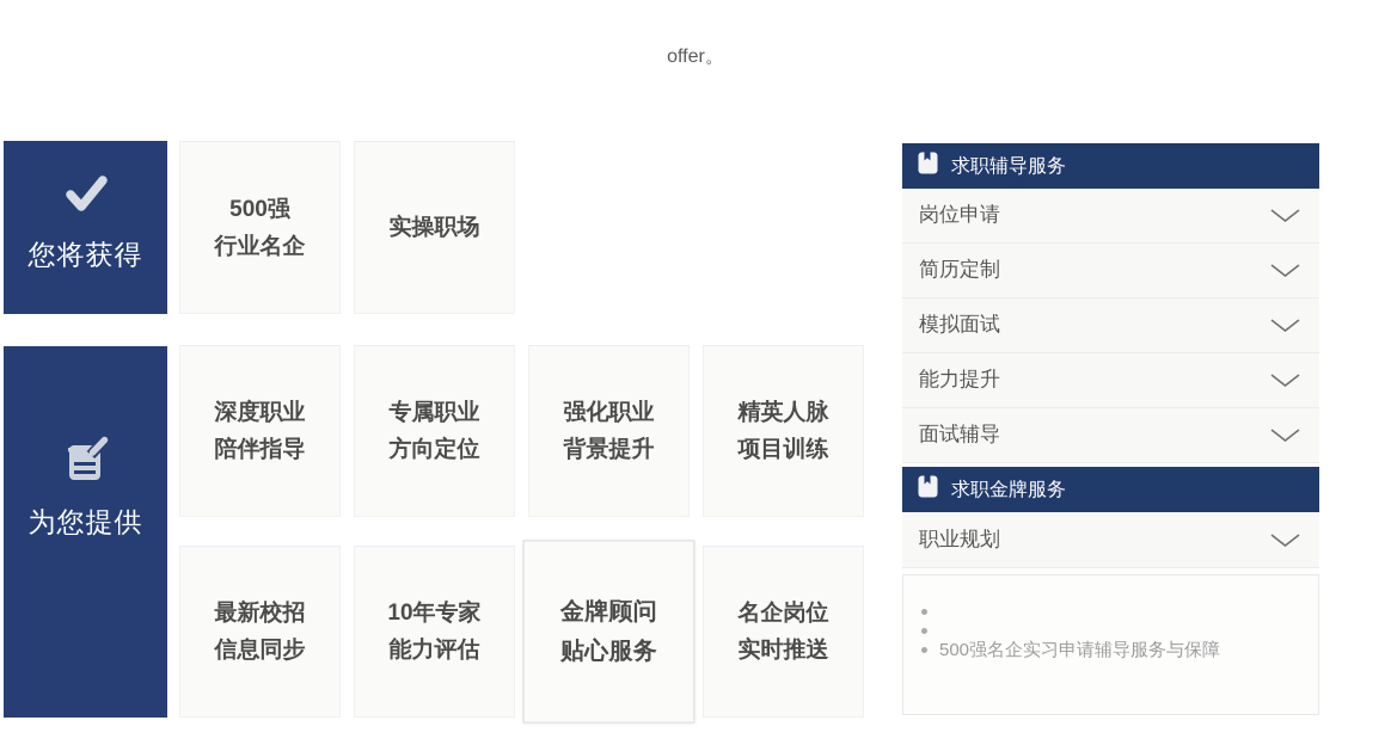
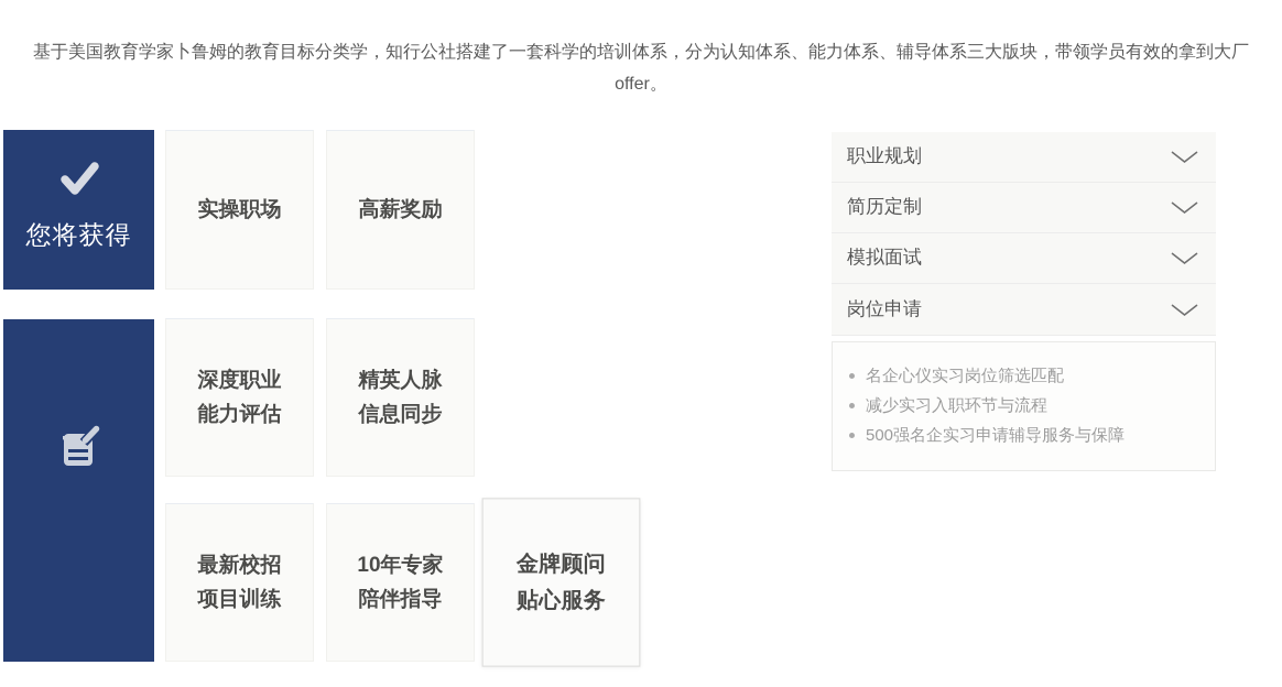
+ 基于美国教育学家卜鲁姆的教育目标分类学，知行公社搭建了一套科学的培训体系，分为认知体系、能力体系、辅导体系三大版块，带领学员有效的拿到大厂
  offer。
  您将获得
- 为您提供
- 500强
- 行业名企
  实操职场
+ 高薪奖励
  深度职业
- 陪伴指导
+ 能力评估
- 专属职业
- 方向定位
- 强化职业
- 背景提升
  精英人脉
- 项目训练
+ 信息同步
  最新校招
- 信息同步
+ 项目训练
  10年专家
- 能力评估
+ 陪伴指导
  金牌顾问
  贴心服务
- 名企岗位
- 实时推送
- 求职辅导服务
- 岗位申请
+ 职业规划
  简历定制
  模拟面试
- 能力提升
- 面试辅导
- 求职金牌服务
- 职业规划
+ 岗位申请
+ 名企心仪实习岗位筛选匹配
+ 减少实习入职环节与流程
  500强名企实习申请辅导服务与保障
